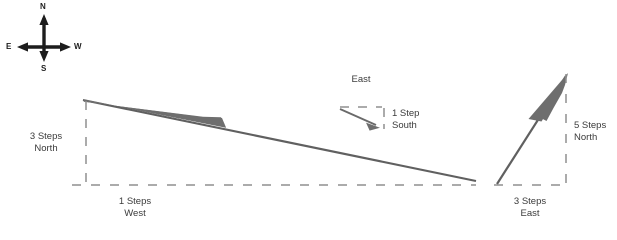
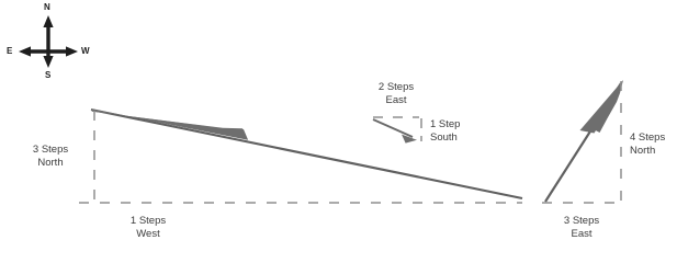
  N
  S
  E
  W
  3 Steps
  North
  1 Steps
  West
+ 2 Steps
  East
  1 Step
  South
- 5 Steps
+ 4 Steps
  North
  3 Steps
  East
